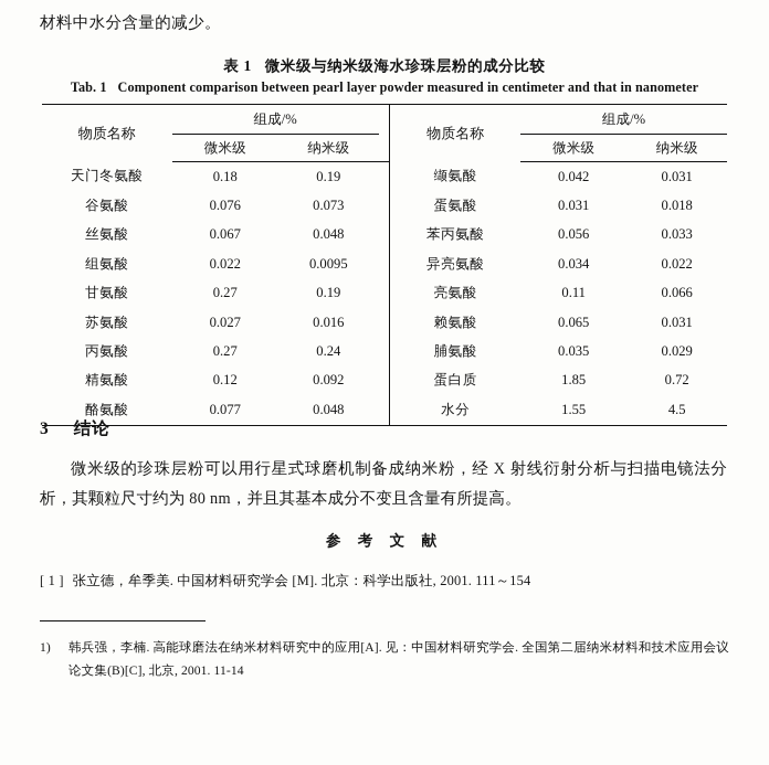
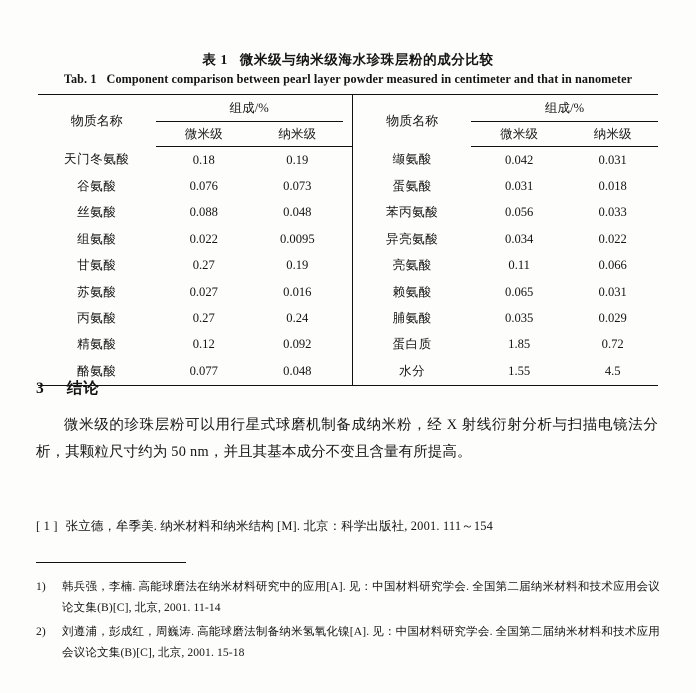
- 材料中水分含量的减少。
  表 1 微米级与纳米级海水珍珠层粉的成分比较
  Tab. 1 Component comparison between pearl layer powder measured in centimeter and that in nanometer
  物质名称	组成/%		物质名称	组成/%
  微米级	纳米级		微米级	纳米级
  天门冬氨酸	0.18	0.19		缬氨酸	0.042	0.031
  谷氨酸	0.076	0.073		蛋氨酸	0.031	0.018
- 丝氨酸	0.067	0.048		苯丙氨酸	0.056	0.033
+ 丝氨酸	0.088	0.048		苯丙氨酸	0.056	0.033
  组氨酸	0.022	0.0095		异亮氨酸	0.034	0.022
  甘氨酸	0.27	0.19		亮氨酸	0.11	0.066
  苏氨酸	0.027	0.016		赖氨酸	0.065	0.031
  丙氨酸	0.27	0.24		脯氨酸	0.035	0.029
  精氨酸	0.12	0.092		蛋白质	1.85	0.72
  酪氨酸	0.077	0.048		水分	1.55	4.5
  3 结论
- 微米级的珍珠层粉可以用行星式球磨机制备成纳米粉，经 X 射线衍射分析与扫描电镜法分析，其颗粒尺寸约为 80 nm，并且其基本成分不变且含量有所提高。
+ 微米级的珍珠层粉可以用行星式球磨机制备成纳米粉，经 X 射线衍射分析与扫描电镜法分析，其颗粒尺寸约为 50 nm，并且其基本成分不变且含量有所提高。
- 参 考 文 献
- [ 1 ] 张立德，牟季美. 中国材料研究学会 [M]. 北京：科学出版社, 2001. 111～154
+ [ 1 ] 张立德，牟季美. 纳米材料和纳米结构 [M]. 北京：科学出版社, 2001. 111～154
  1)
  韩兵强，李楠. 高能球磨法在纳米材料研究中的应用[A]. 见：中国材料研究学会. 全国第二届纳米材料和技术应用会议论文集(B)[C], 北京, 2001. 11-14
+ 2)
+ 刘遵浦，彭成红，周巍涛. 高能球磨法制备纳米氢氧化镍[A]. 见：中国材料研究学会. 全国第二届纳米材料和技术应用会议论文集(B)[C], 北京, 2001. 15-18
